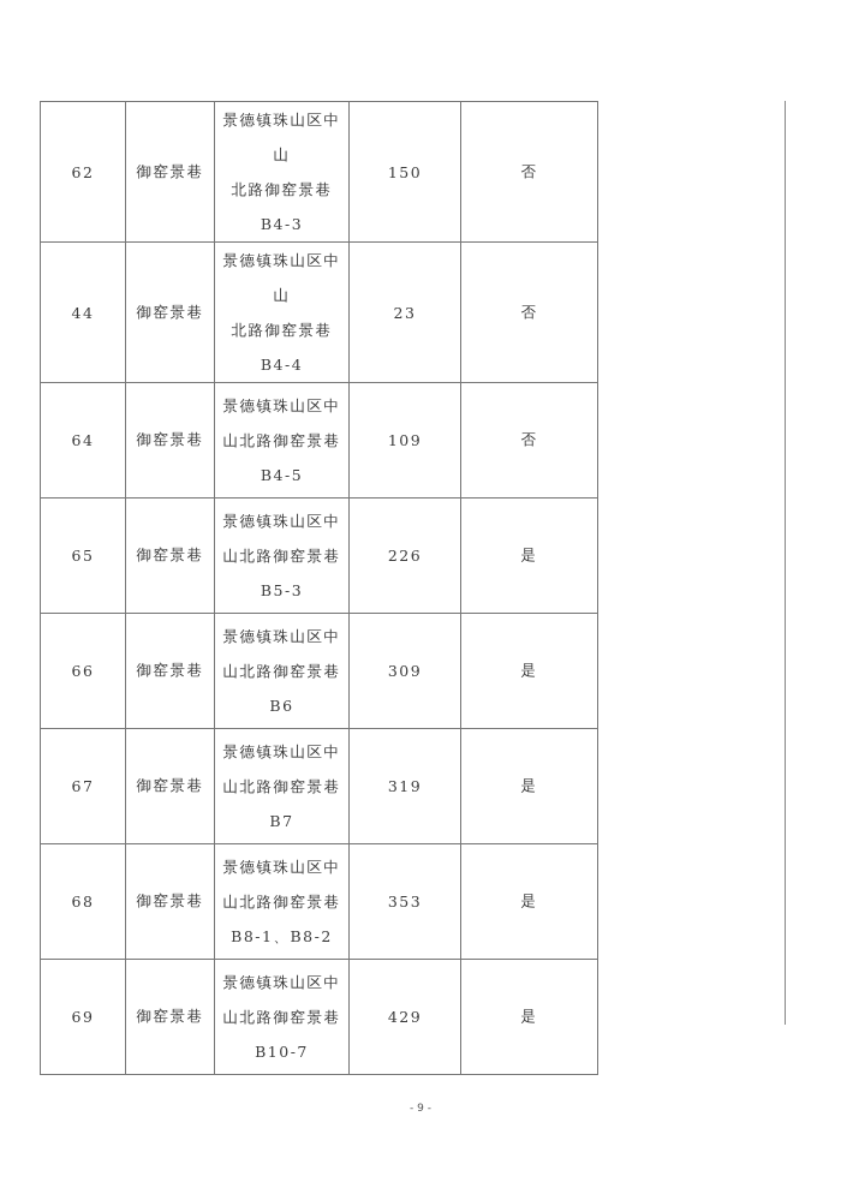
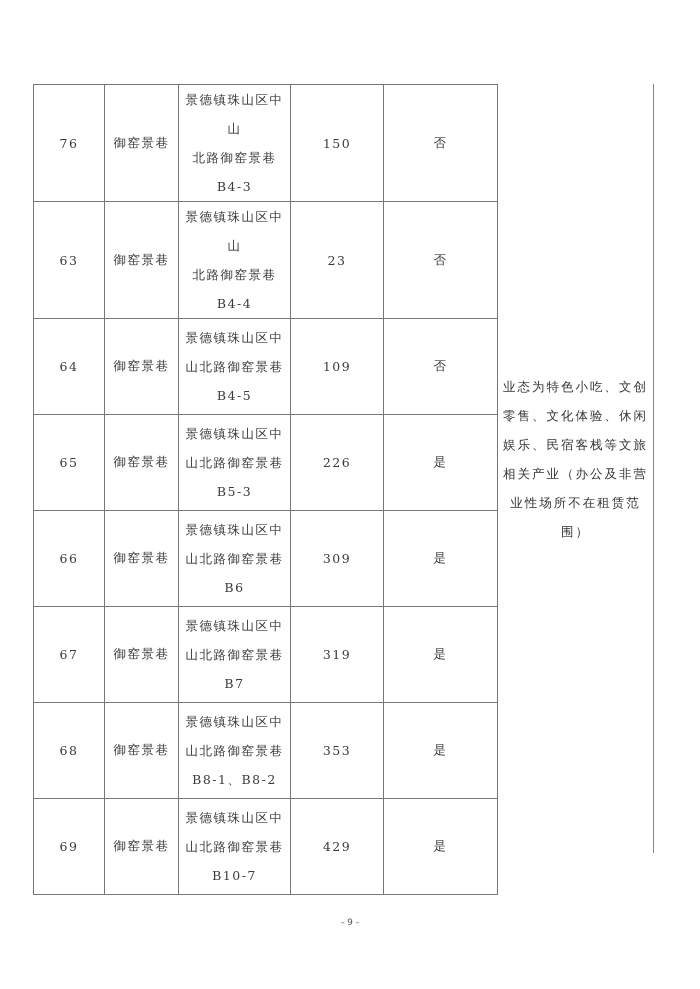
- 62	御窑景巷	景德镇珠山区中山北路御窑景巷 B4-3	150	否
+ 76	御窑景巷	景德镇珠山区中山北路御窑景巷 B4-3	150	否
- 44	御窑景巷	景德镇珠山区中山北路御窑景巷 B4-4	23	否
+ 63	御窑景巷	景德镇珠山区中山北路御窑景巷 B4-4	23	否
  64	御窑景巷	景德镇珠山区中山北路御窑景巷B4-5	109	否
  65	御窑景巷	景德镇珠山区中山北路御窑景巷B5-3	226	是
  66	御窑景巷	景德镇珠山区中山北路御窑景巷B6	309	是
  67	御窑景巷	景德镇珠山区中山北路御窑景巷B7	319	是
  68	御窑景巷	景德镇珠山区中山北路御窑景巷B8-1、B8-2	353	是
  69	御窑景巷	景德镇珠山区中山北路御窑景巷B10-7	429	是
+ 业态为特色小吃、文创
+ 零售、文化体验、休闲
+ 娱乐、民宿客栈等文旅
+ 相关产业（办公及非营
+ 业性场所不在租赁范
+ 围）
  - 9 -
